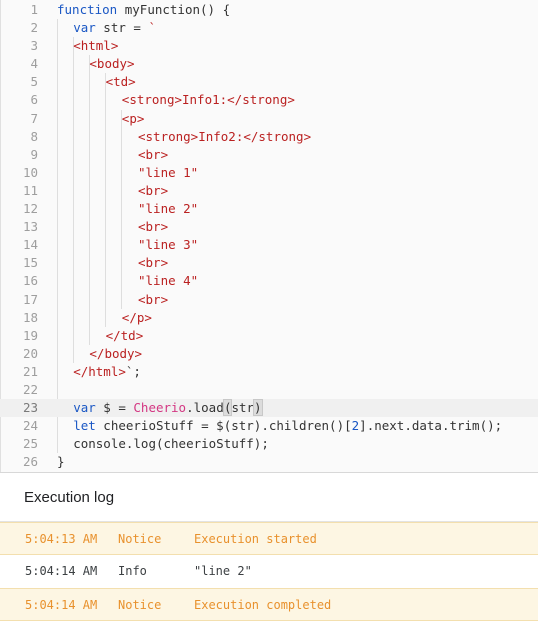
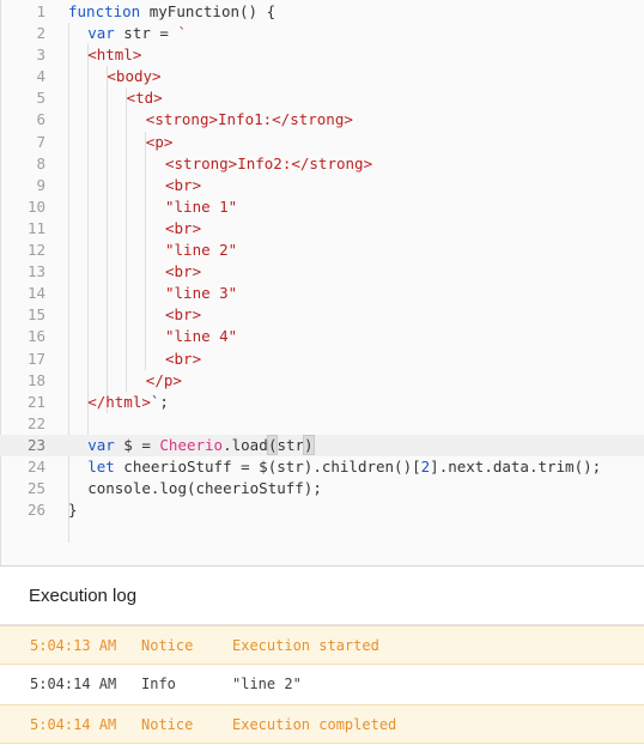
  1
  function myFunction() {
  2
  var str = `
  3
  <html>
  4
  <body>
  5
  <td>
  6
  <strong>Info1:</strong>
  7
  <p>
  8
  <strong>Info2:</strong>
  9
  <br>
  10
  "line 1"
  11
  <br>
  12
  "line 2"
  13
  <br>
  14
  "line 3"
  15
  <br>
  16
  "line 4"
  17
  <br>
  18
  </p>
- 19
- </td>
- 20
- </body>
  21
  </html>`;
  22
  23
  var $ = Cheerio.load(str)
  24
  let cheerioStuff = $(str).children()[2].next.data.trim();
  25
  console.log(cheerioStuff);
  26
  }
  Execution log
  5:04:13 AM
  Notice
  Execution started
  5:04:14 AM
  Info
  "line 2"
  5:04:14 AM
  Notice
  Execution completed
